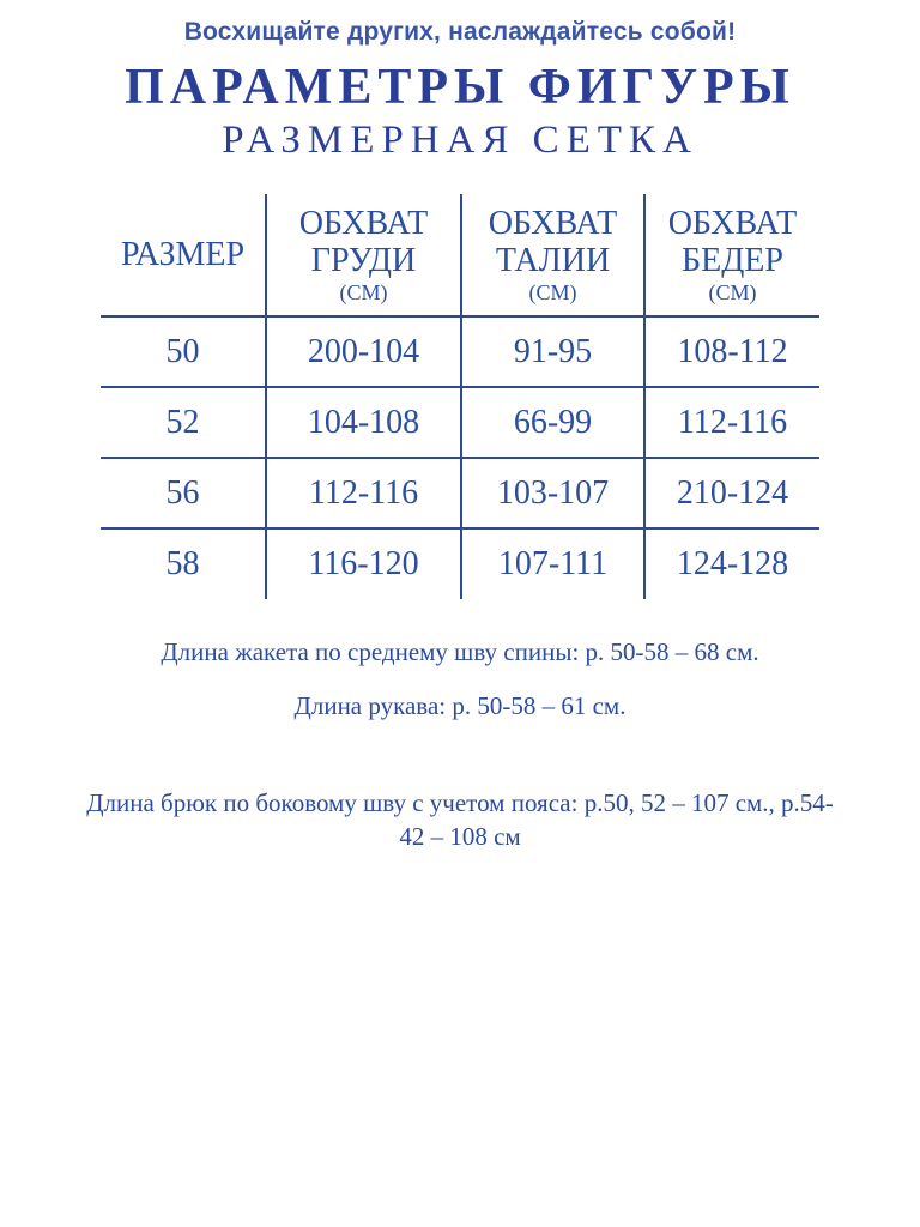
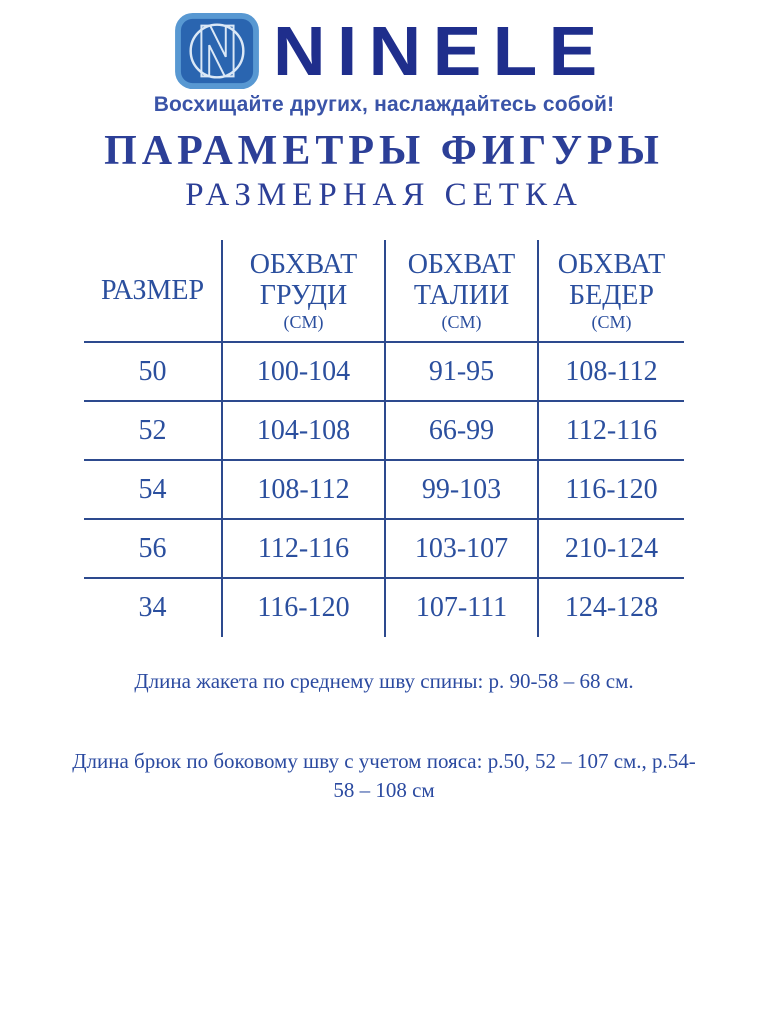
+ NINELE
  Восхищайте других, наслаждайтесь собой!
  ПАРАМЕТРЫ ФИГУРЫ
  РАЗМЕРНАЯ СЕТКА
  РАЗМЕР	ОБХВАТ ГРУДИ (СМ)	ОБХВАТ ТАЛИИ (СМ)	ОБХВАТ БЕДЕР (СМ)
- 50	200-104	91-95	108-112
+ 50	100-104	91-95	108-112
  52	104-108	66-99	112-116
+ 54	108-112	99-103	116-120
  56	112-116	103-107	210-124
- 58	116-120	107-111	124-128
+ 34	116-120	107-111	124-128
- Длина жакета по среднему шву спины: р. 50-58 – 68 см.
+ Длина жакета по среднему шву спины: р. 90-58 – 68 см.
- Длина рукава: р. 50-58 – 61 см.
- Длина брюк по боковому шву с учетом пояса: р.50, 52 – 107 см., р.54-42 – 108 см
+ Длина брюк по боковому шву с учетом пояса: р.50, 52 – 107 см., р.54-58 – 108 см
